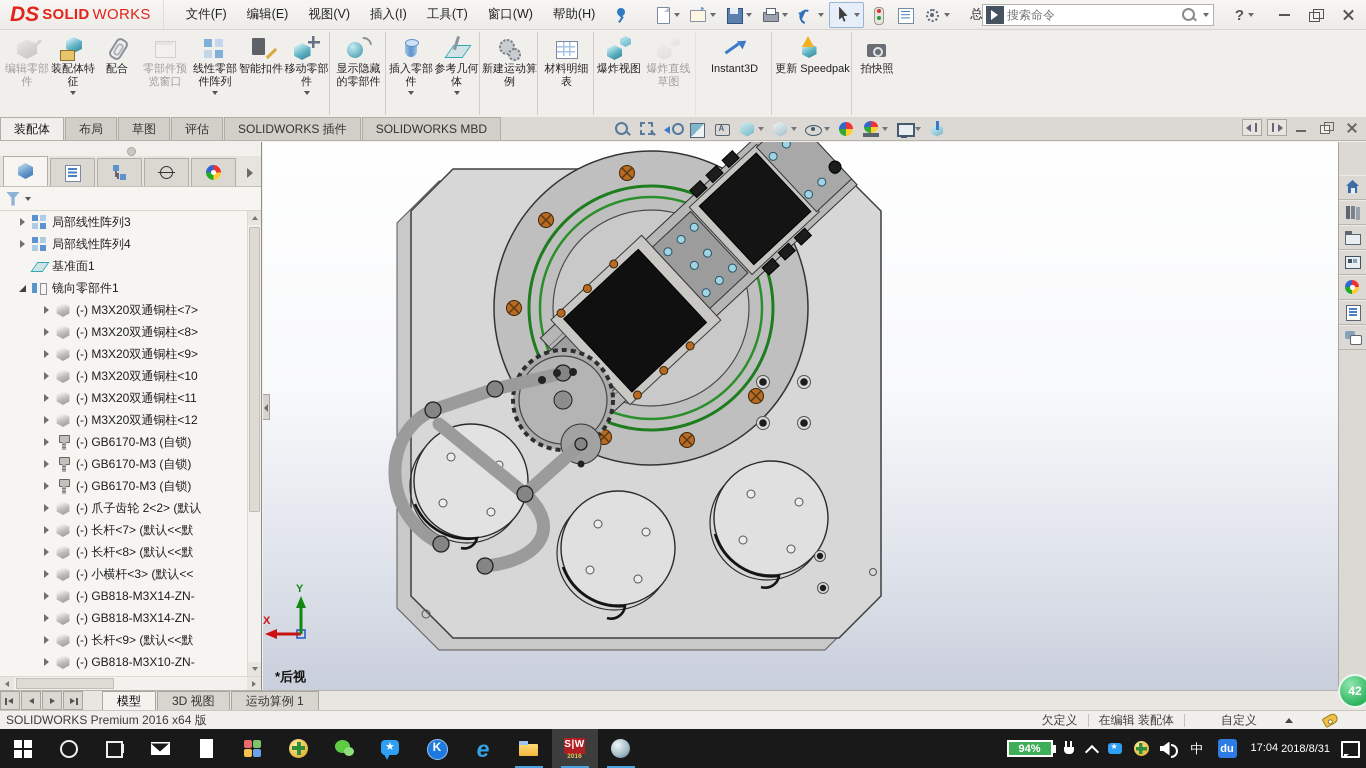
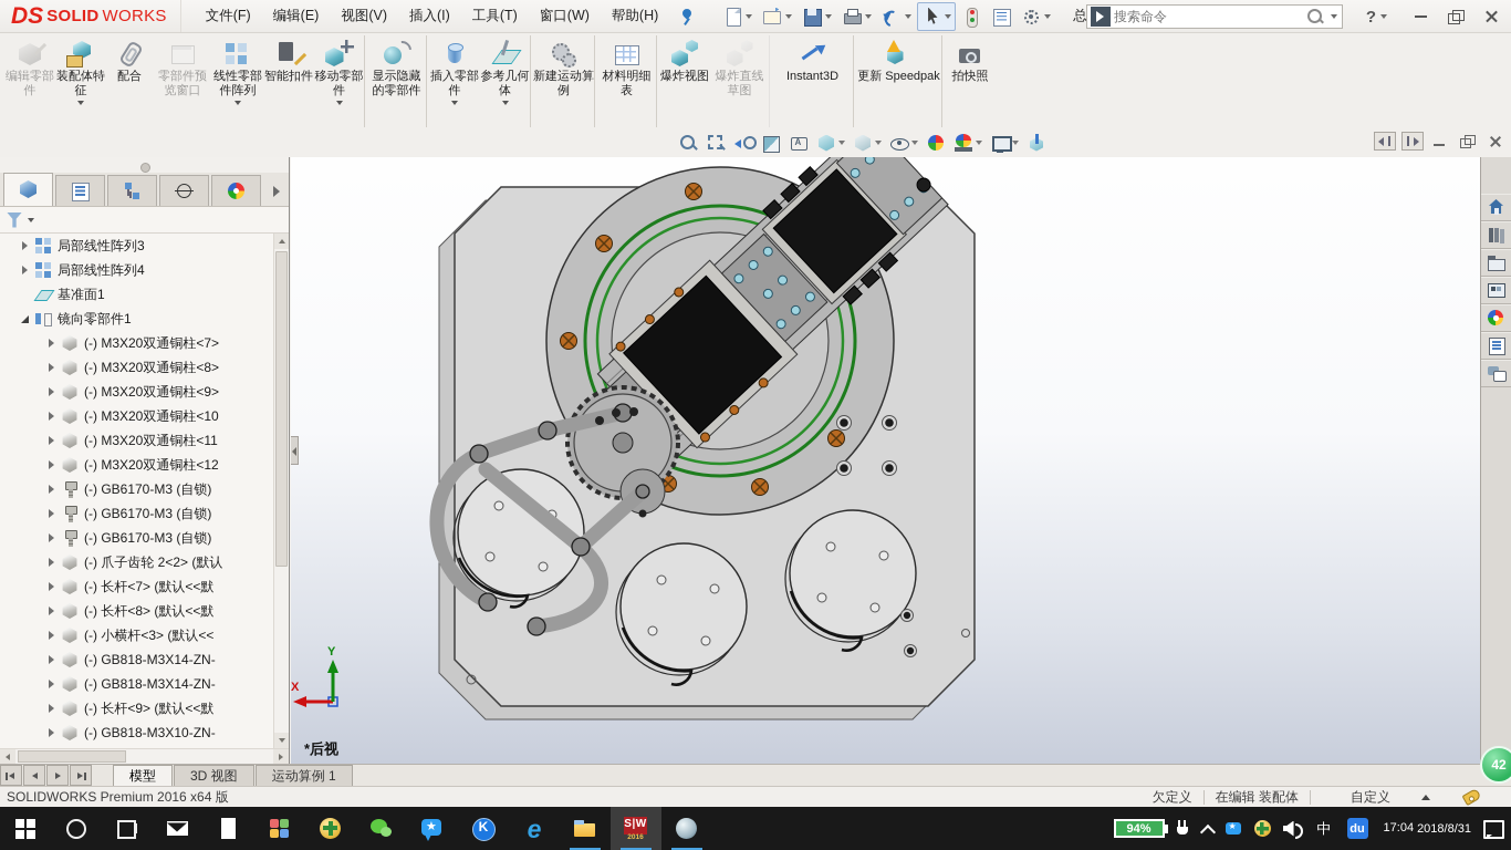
  DS
  SOLID
  WORKS
  文件(F)
  编辑(E)
  视图(V)
  插入(I)
  工具(T)
  窗口(W)
  帮助(H)
  搜索命令
  ?
  编辑零部件
  装配体特征
  配合
  零部件预览窗口
  线性零部件阵列
  智能扣件
  移动零部件
  显示隐藏的零部件
  插入零部件
  参考几何体
  新建运动算例
  材料明细表
  爆炸视图
  爆炸直线草图
  Instant3D
  更新 Speedpak
  拍快照
- 装配体
- 布局
- 草图
- 评估
- SOLIDWORKS 插件
- SOLIDWORKS MBD
  局部线性阵列3
  局部线性阵列4
  基准面1
  镜向零部件1
  (-) M3X20双通铜柱<7>
  (-) M3X20双通铜柱<8>
  (-) M3X20双通铜柱<9>
  (-) M3X20双通铜柱<10
  (-) M3X20双通铜柱<11
  (-) M3X20双通铜柱<12
  (-) GB6170-M3 (自锁)
  (-) GB6170-M3 (自锁)
  (-) GB6170-M3 (自锁)
  (-) 爪子齿轮 2<2> (默认
  (-) 长杆<7> (默认<<默
  (-) 长杆<8> (默认<<默
  (-) 小横杆<3> (默认<<
  (-) GB818-M3X14-ZN-
  (-) GB818-M3X14-ZN-
  (-) 长杆<9> (默认<<默
  (-) GB818-M3X10-ZN-
  X
  Y
  *后视
  模型
  3D 视图
  运动算例 1
  SOLIDWORKS Premium 2016 x64 版
  欠定义
  在编辑 装配体
  自定义
  42
  ★
  K
  e
  S|W
  94%
  中
  du
  17:04
  2018/8/31
